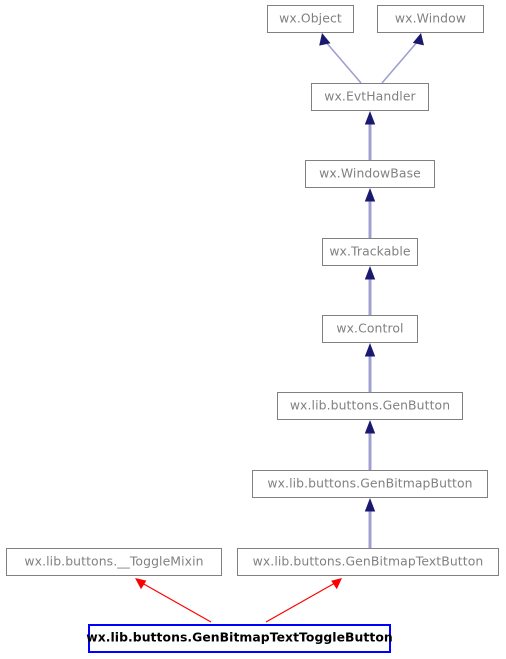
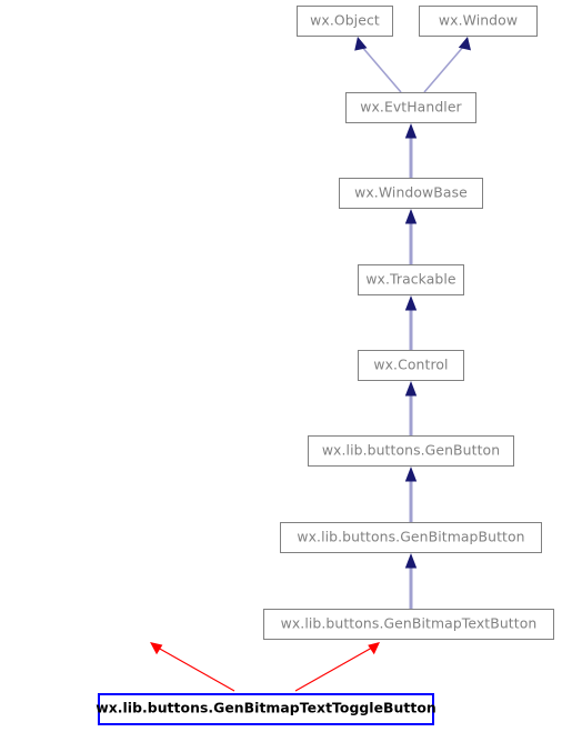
  wx.Object
  wx.Window
  wx.EvtHandler
  wx.WindowBase
  wx.Trackable
  wx.Control
  wx.lib.buttons.GenButton
  wx.lib.buttons.GenBitmapButton
- wx.lib.buttons.__ToggleMixin
  wx.lib.buttons.GenBitmapTextButton
  wx.lib.buttons.GenBitmapTextToggleButton
